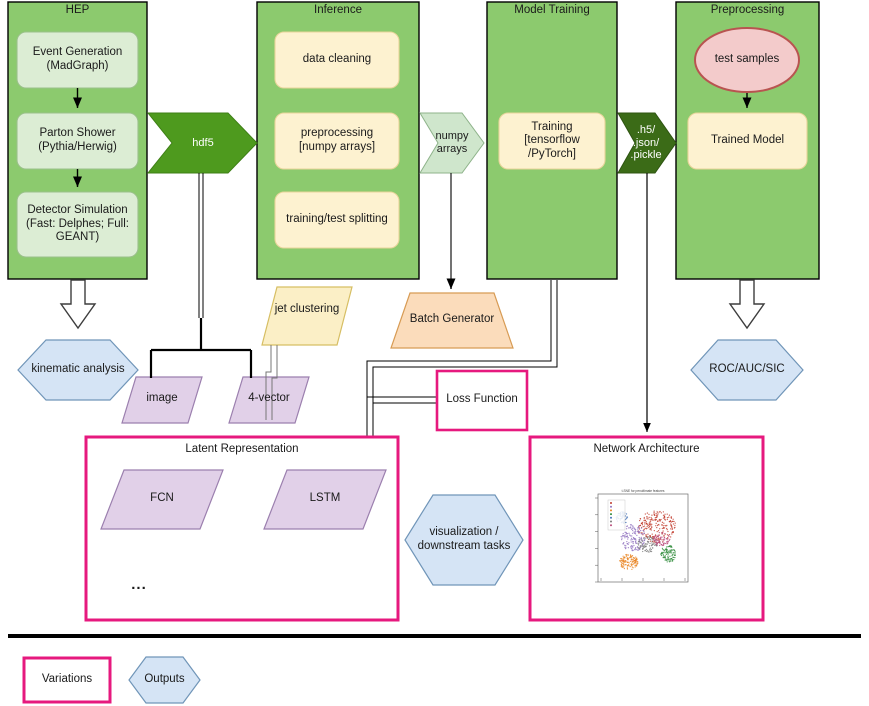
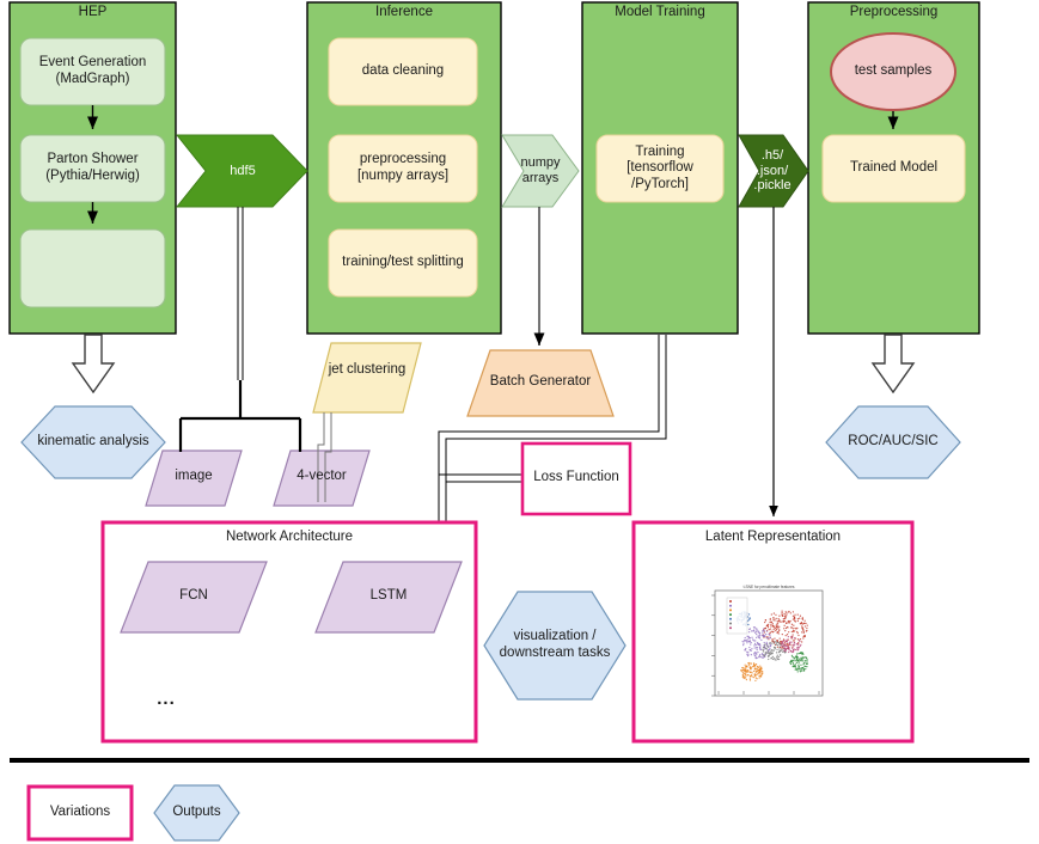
  HEP
  Inference
  Model Training
  Preprocessing
  Event Generation
  (MadGraph)
  Parton Shower
  (Pythia/Herwig)
- Detector Simulation
- (Fast: Delphes; Full: GEANT)
  data cleaning
  preprocessing
  [numpy arrays]
  training/test splitting
  Training
  [tensorflow
  /PyTorch]
  test samples
  Trained Model
  hdf5
  numpy
  arrays
  .h5/
  .json/
  .pickle
  kinematic analysis
  ROC/AUC/SIC
  visualization /
  downstream tasks
  jet clustering
  image
  4-vector
  Batch Generator
  Loss Function
- Latent Representation
+ Network Architecture
  FCN
  LSTM
  ...
- Network Architecture
+ Latent Representation
  Variations
  Outputs
